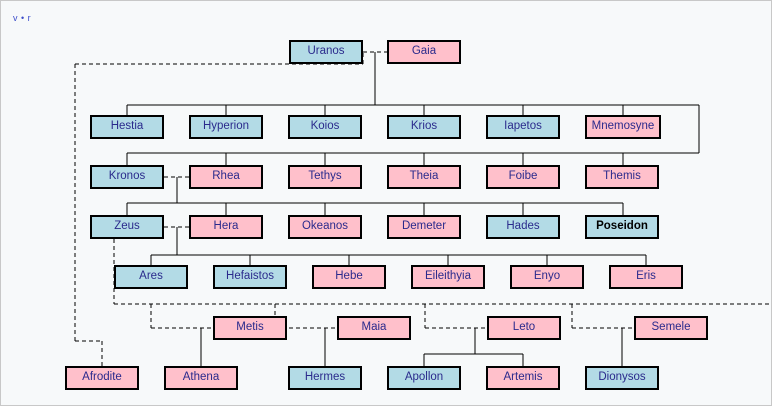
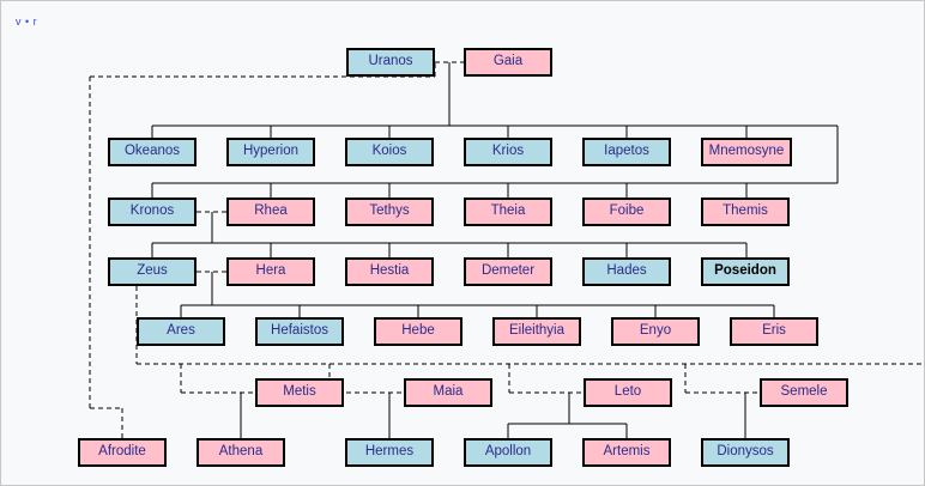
  v • r
  Uranos
  Gaia
- Hestia
+ Okeanos
  Hyperion
  Koios
  Krios
  Iapetos
  Mnemosyne
  Kronos
  Rhea
  Tethys
  Theia
  Foibe
  Themis
  Zeus
  Hera
- Okeanos
+ Hestia
  Demeter
  Hades
  Poseidon
  Ares
  Hefaistos
  Hebe
  Eileithyia
  Enyo
  Eris
  Metis
  Maia
  Leto
  Semele
  Afrodite
  Athena
  Hermes
  Apollon
  Artemis
  Dionysos
